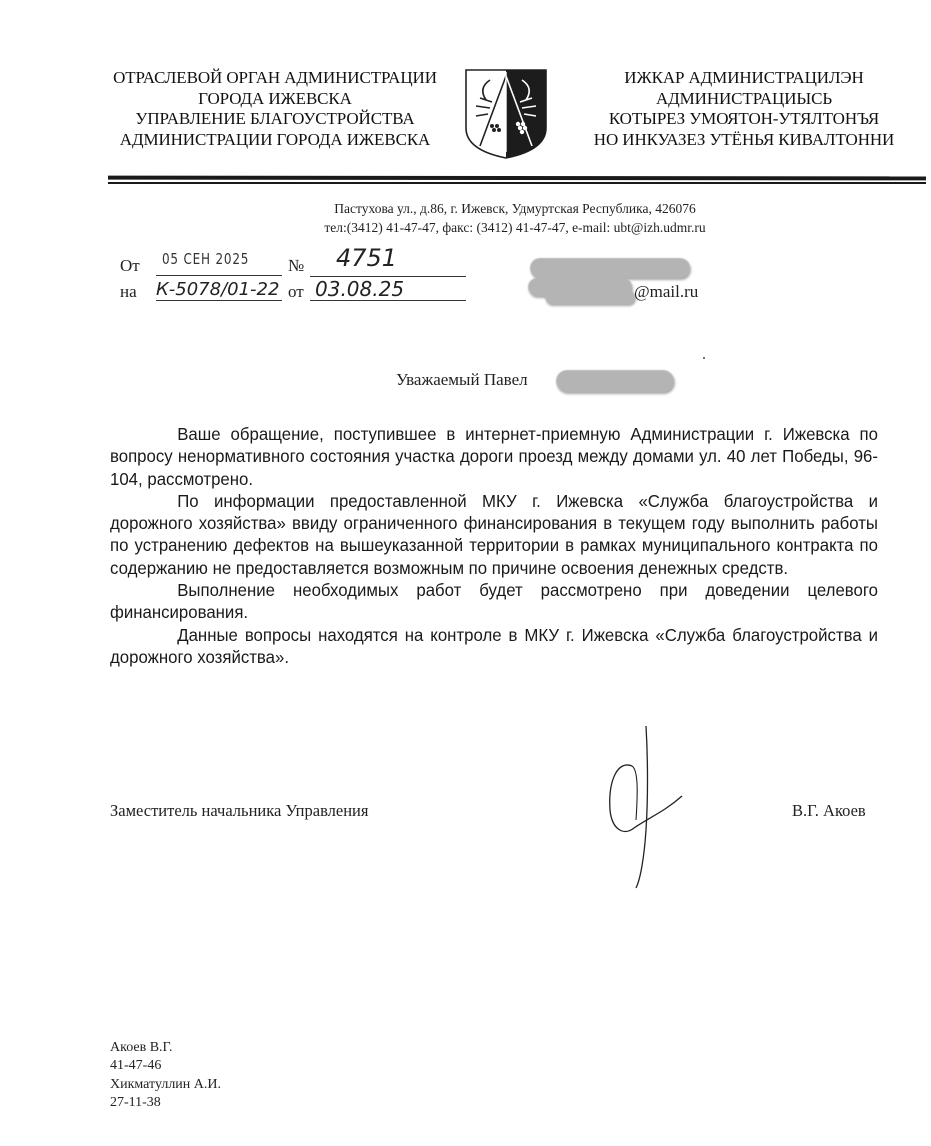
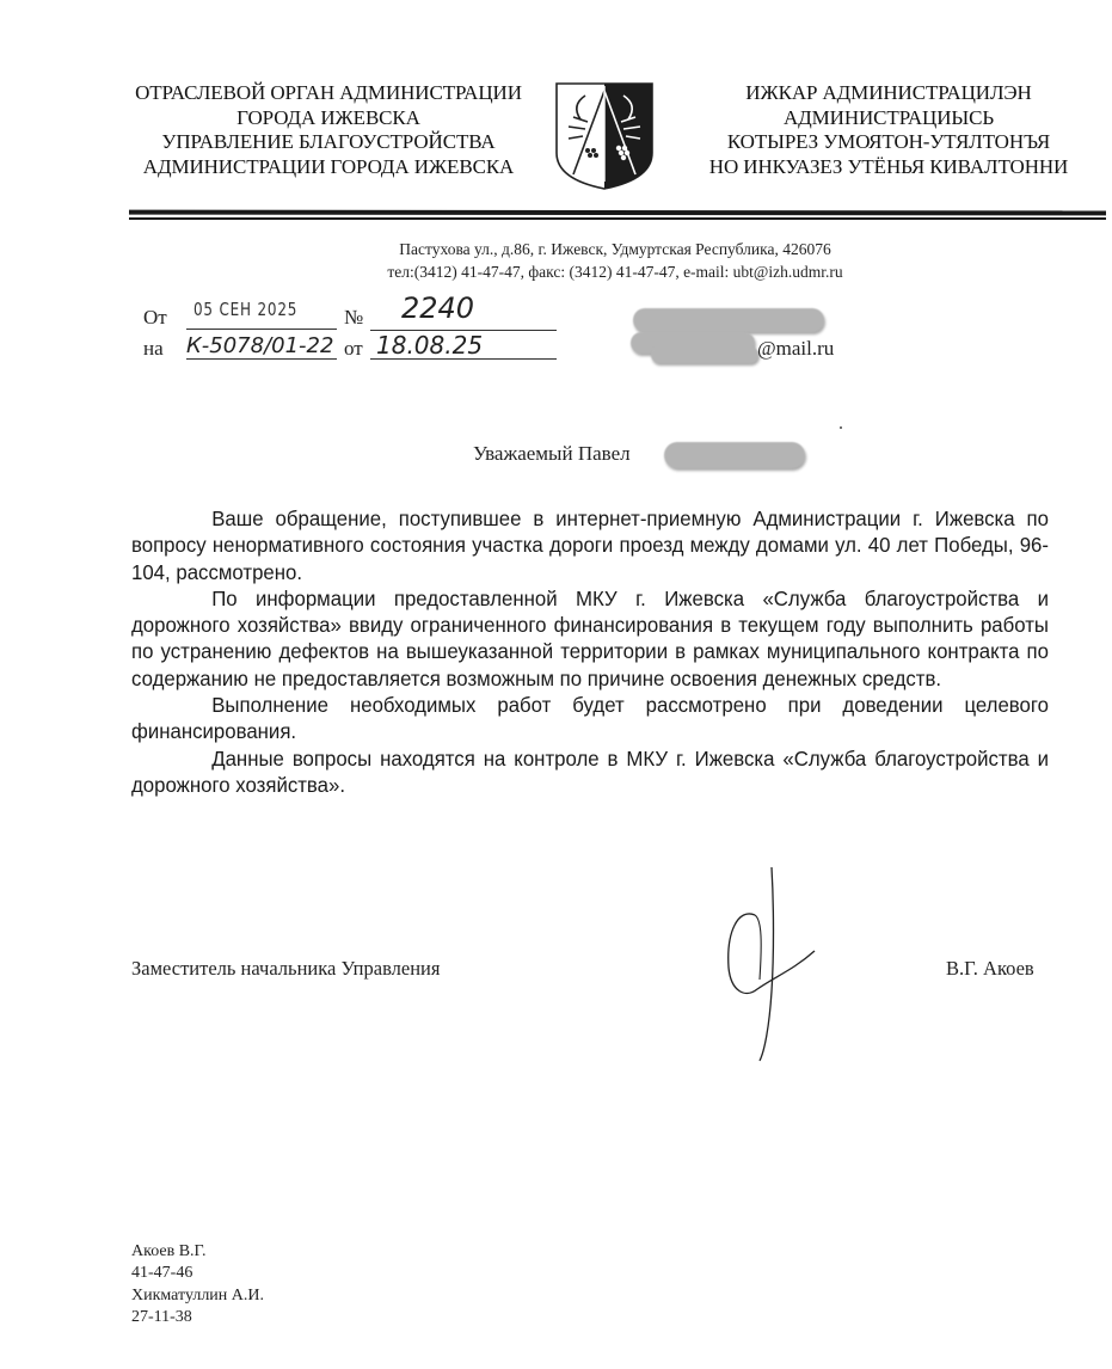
  ОТРАСЛЕВОЙ ОРГАН АДМИНИСТРАЦИИ
  ГОРОДА ИЖЕВСКА
  УПРАВЛЕНИЕ БЛАГОУСТРОЙСТВА
  АДМИНИСТРАЦИИ ГОРОДА ИЖЕВСКА
  ИЖКАР АДМИНИСТРАЦИЛЭН
  АДМИНИСТРАЦИЫСЬ
  КОТЫРЕЗ УМОЯТОН-УТЯЛТОНЪЯ
  НО ИНКУАЗЕЗ УТЁНЬЯ КИВАЛТОННИ
  Пастухова ул., д.86, г. Ижевск, Удмуртская Республика, 426076
  тел:(3412) 41-47-47, факс: (3412) 41-47-47, e-mail: ubt@izh.udmr.ru
  От
  05 СЕН 2025
  №
- 4751
+ 2240
  на
  К-5078/01-22
  от
- 03.08.25
+ 18.08.25
  @mail.ru
  Уважаемый Павел
  Ваше обращение, поступившее в интернет-приемную Администрации г. Ижевска по вопросу ненормативного состояния участка дороги проезд между домами ул. 40 лет Победы, 96-104, рассмотрено.
  По информации предоставленной МКУ г. Ижевска «Служба благоустройства и дорожного хозяйства» ввиду ограниченного финансирования в текущем году выполнить работы по устранению дефектов на вышеуказанной территории в рамках муниципального контракта по содержанию не предоставляется возможным по причине освоения денежных средств.
  Выполнение необходимых работ будет рассмотрено при доведении целевого финансирования.
  Данные вопросы находятся на контроле в МКУ г. Ижевска «Служба благоустройства и дорожного хозяйства».
  Заместитель начальника Управления
  В.Г. Акоев
  Акоев В.Г.
  41-47-46
  Хикматуллин А.И.
  27-11-38
